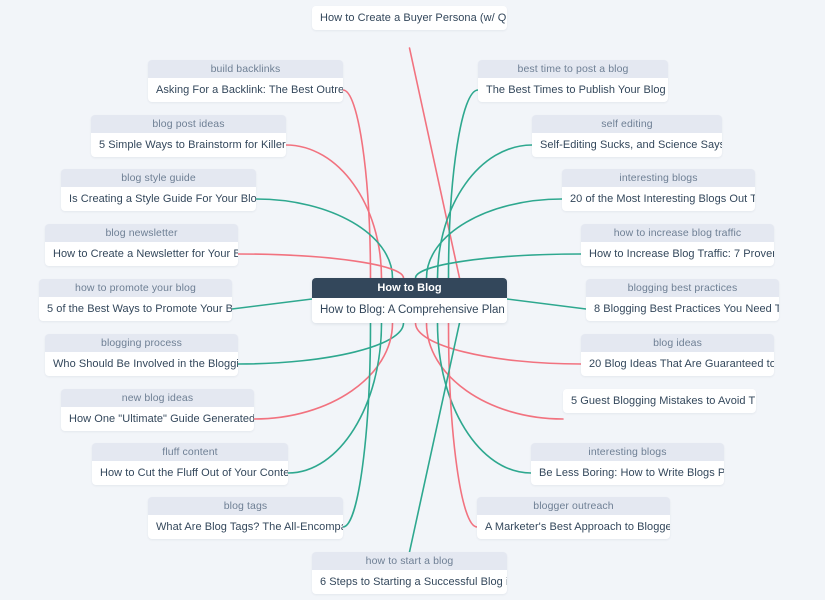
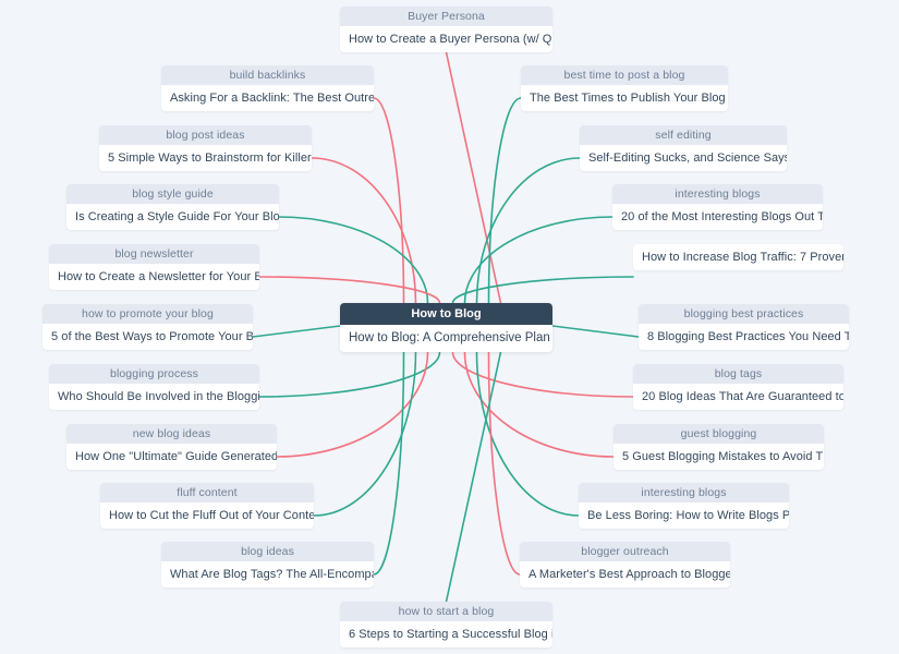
+ Buyer Persona
  How to Create a Buyer Persona (w/ Q
  build backlinks
  Asking For a Backlink: The Best Outre
  best time to post a blog
  The Best Times to Publish Your Blog
  blog post ideas
  5 Simple Ways to Brainstorm for Killer
  self editing
  Self-Editing Sucks, and Science Say
  blog style guide
  Is Creating a Style Guide For Your Blo
  interesting blogs
  20 of the Most Interesting Blogs Out T
  blog newsletter
  How to Create a Newsletter for Your B
- how to increase blog traffic
  How to Increase Blog Traffic: 7 Prove
  how to promote your blog
  5 of the Best Ways to Promote Your B
  blogging best practices
  8 Blogging Best Practices You Need T
  blogging process
  Who Should Be Involved in the Bloggi
- blog ideas
+ blog tags
  20 Blog Ideas That Are Guaranteed to
  new blog ideas
  How One "Ultimate" Guide Generated
+ guest blogging
  5 Guest Blogging Mistakes to Avoid T
  fluff content
  How to Cut the Fluff Out of Your Conte
  interesting blogs
  Be Less Boring: How to Write Blogs P
- blog tags
+ blog ideas
  What Are Blog Tags? The All-Encomp
  blogger outreach
  A Marketer's Best Approach to Blogge
  how to start a blog
  6 Steps to Starting a Successful Blog
  How to Blog
  How to Blog: A Comprehensive Plan
